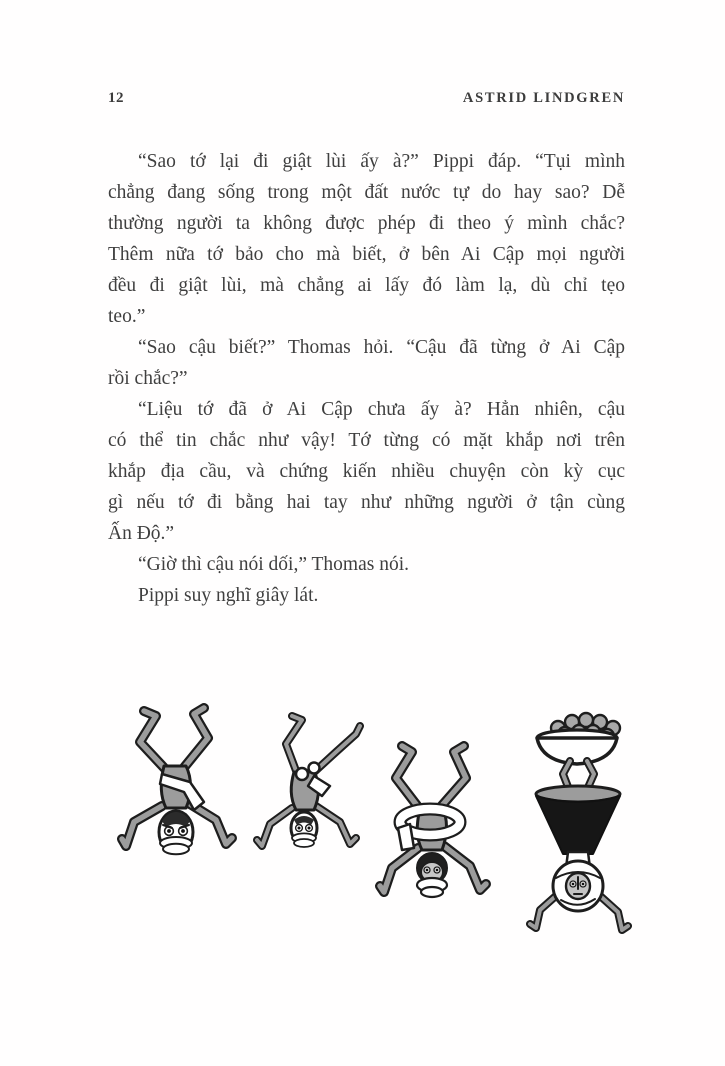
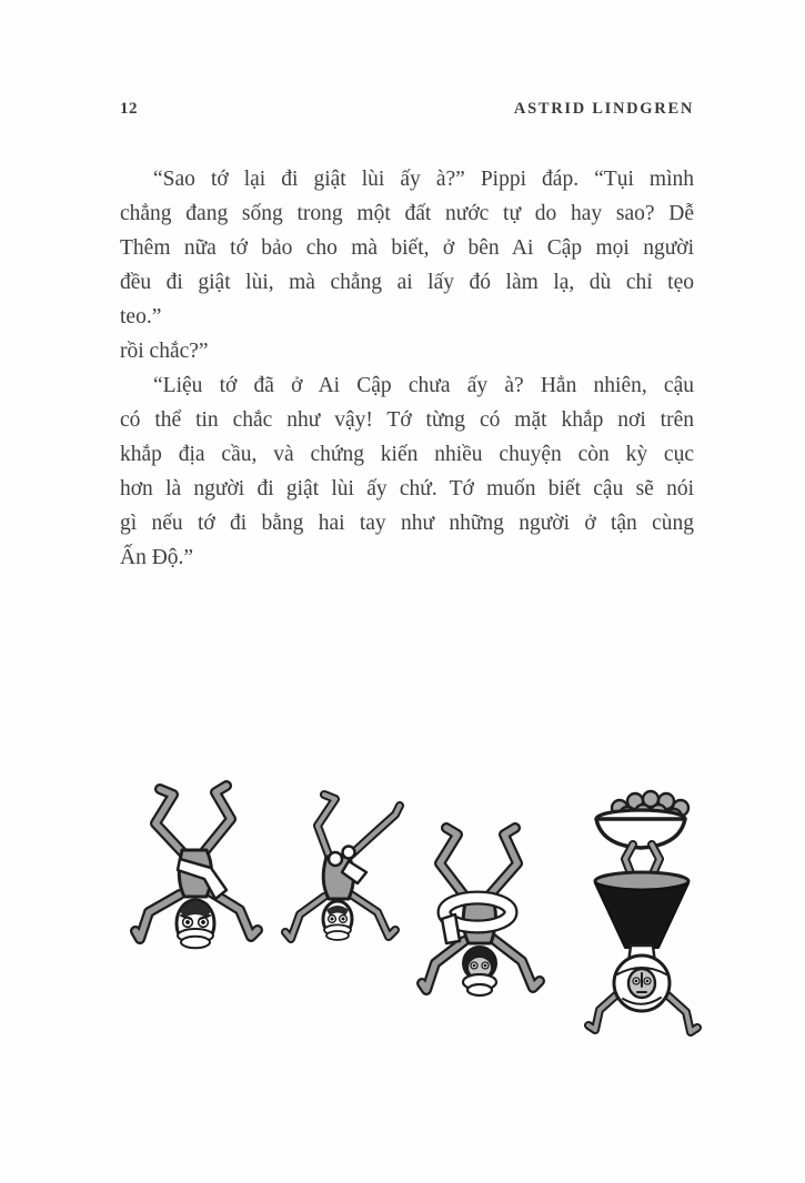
  12
  ASTRID LINDGREN
  “Sao tớ lại đi giật lùi ấy à?” Pippi đáp. “Tụi mình
  chẳng đang sống trong một đất nước tự do hay sao? Dễ
- thường người ta không được phép đi theo ý mình chắc?
  Thêm nữa tớ bảo cho mà biết, ở bên Ai Cập mọi người
  đều đi giật lùi, mà chẳng ai lấy đó làm lạ, dù chỉ tẹo
  teo.”
- “Sao cậu biết?” Thomas hỏi. “Cậu đã từng ở Ai Cập
  rồi chắc?”
  “Liệu tớ đã ở Ai Cập chưa ấy à? Hẳn nhiên, cậu
  có thể tin chắc như vậy! Tớ từng có mặt khắp nơi trên
  khắp địa cầu, và chứng kiến nhiều chuyện còn kỳ cục
+ hơn là người đi giật lùi ấy chứ. Tớ muốn biết cậu sẽ nói
  gì nếu tớ đi bằng hai tay như những người ở tận cùng
  Ấn Độ.”
- “Giờ thì cậu nói dối,” Thomas nói.
- Pippi suy nghĩ giây lát.
